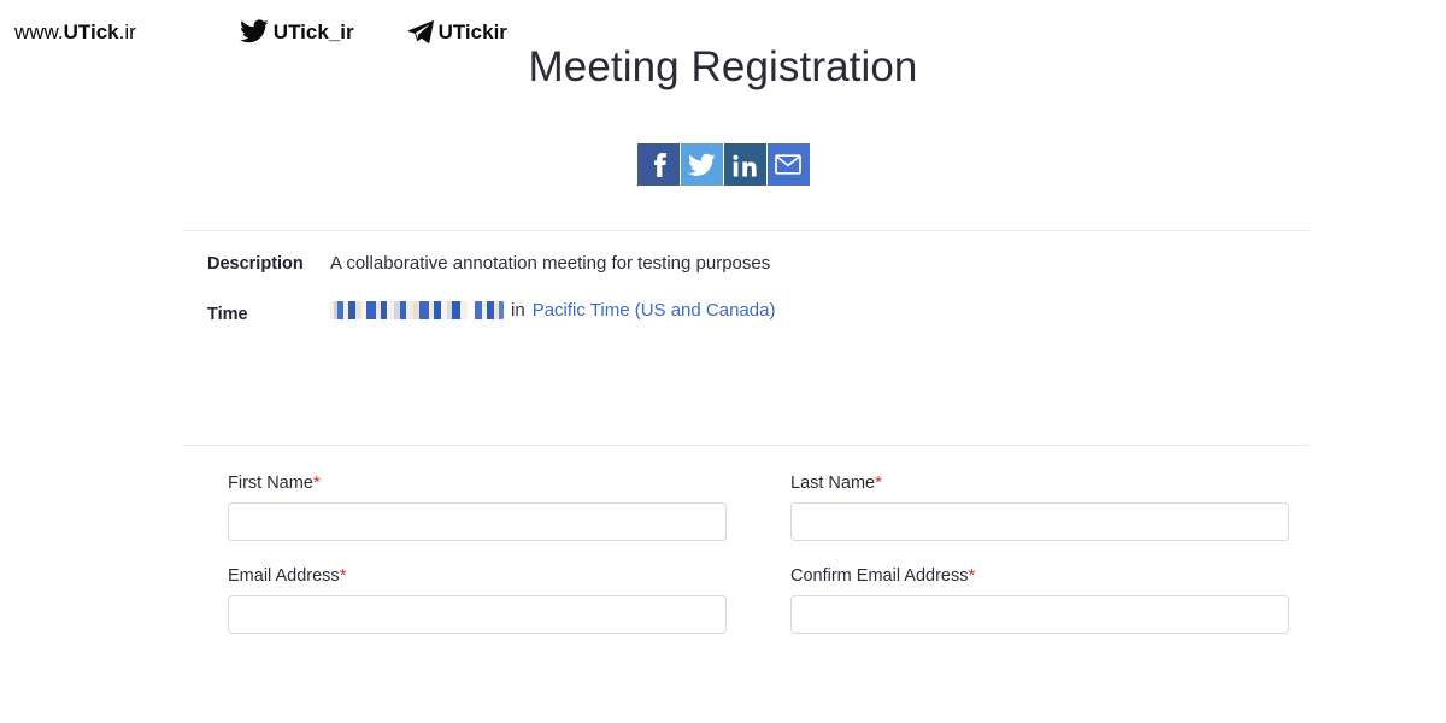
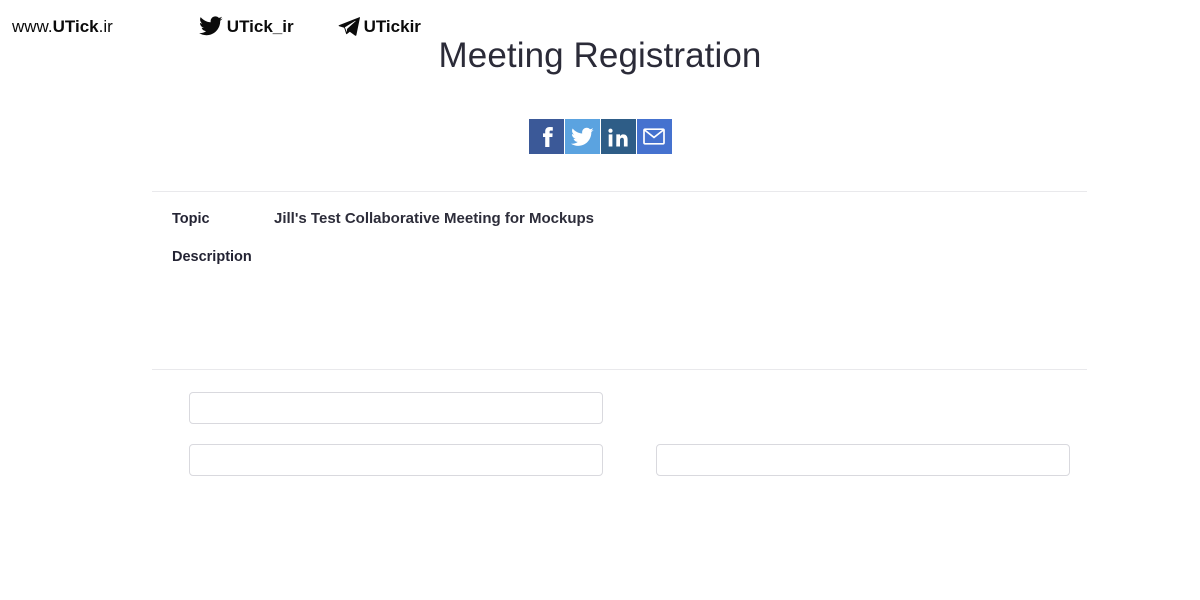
  www.
  UTick
  .ir
  UTick_ir
  UTickir
  Meeting Registration
+ Topic
+ Jill's Test Collaborative Meeting for Mockups
  Description
- A collaborative annotation meeting for testing purposes
- Time
- in
- Pacific Time (US and Canada)
- First Name*
- Last Name*
- Email Address*
- Confirm Email Address*
